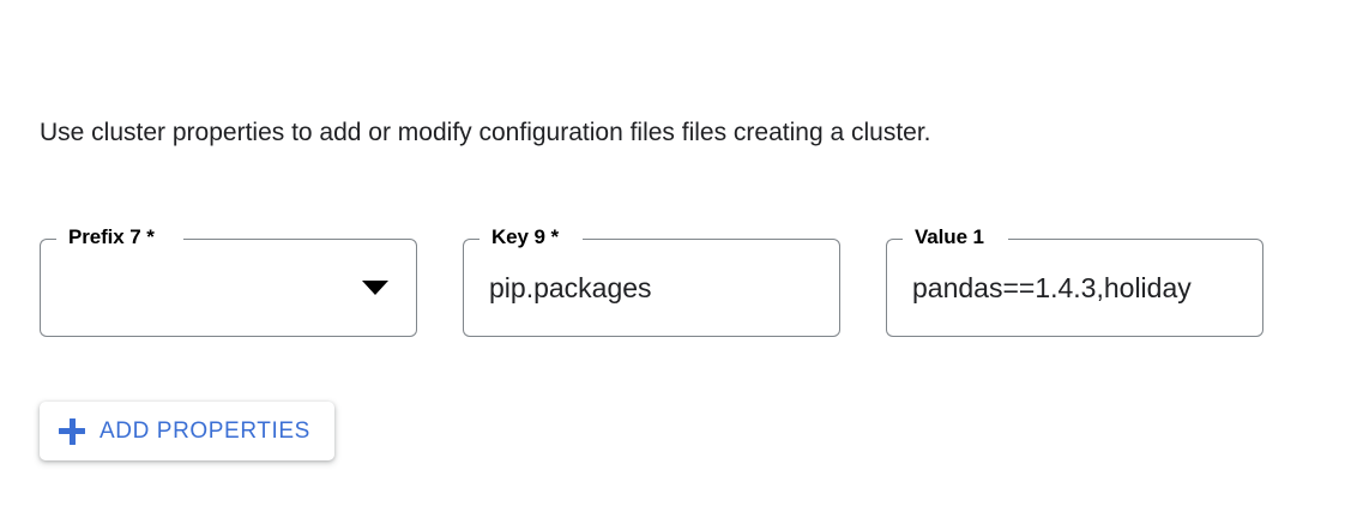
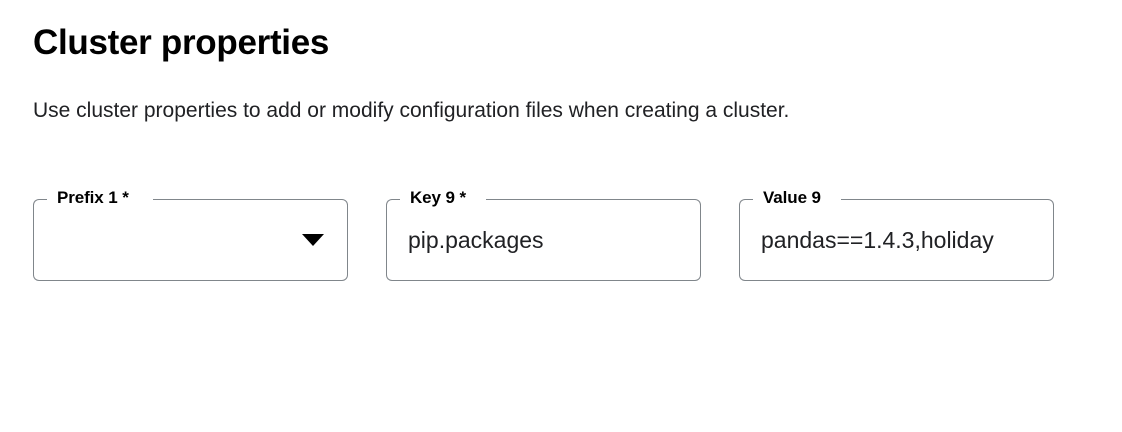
+ Cluster properties
- Use cluster properties to add or modify configuration files files creating a cluster.
+ Use cluster properties to add or modify configuration files when creating a cluster.
- Prefix 7 *
+ Prefix 1 *
  Key 9 *
  pip.packages
- Value 1
+ Value 9
  pandas==1.4.3,holiday
- ADD PROPERTIES
